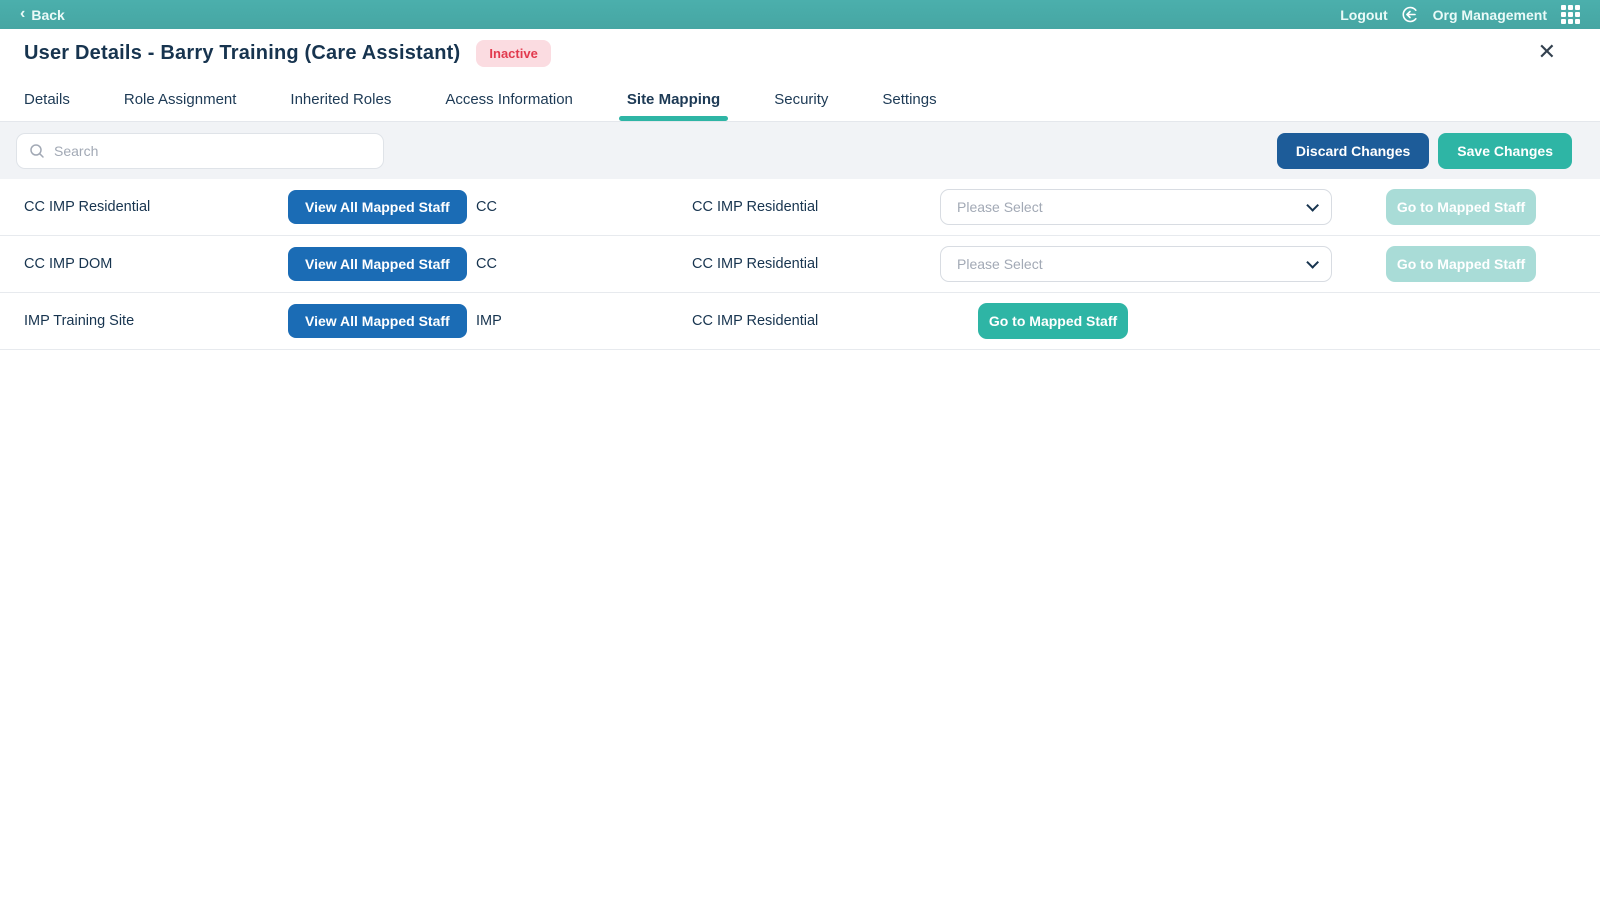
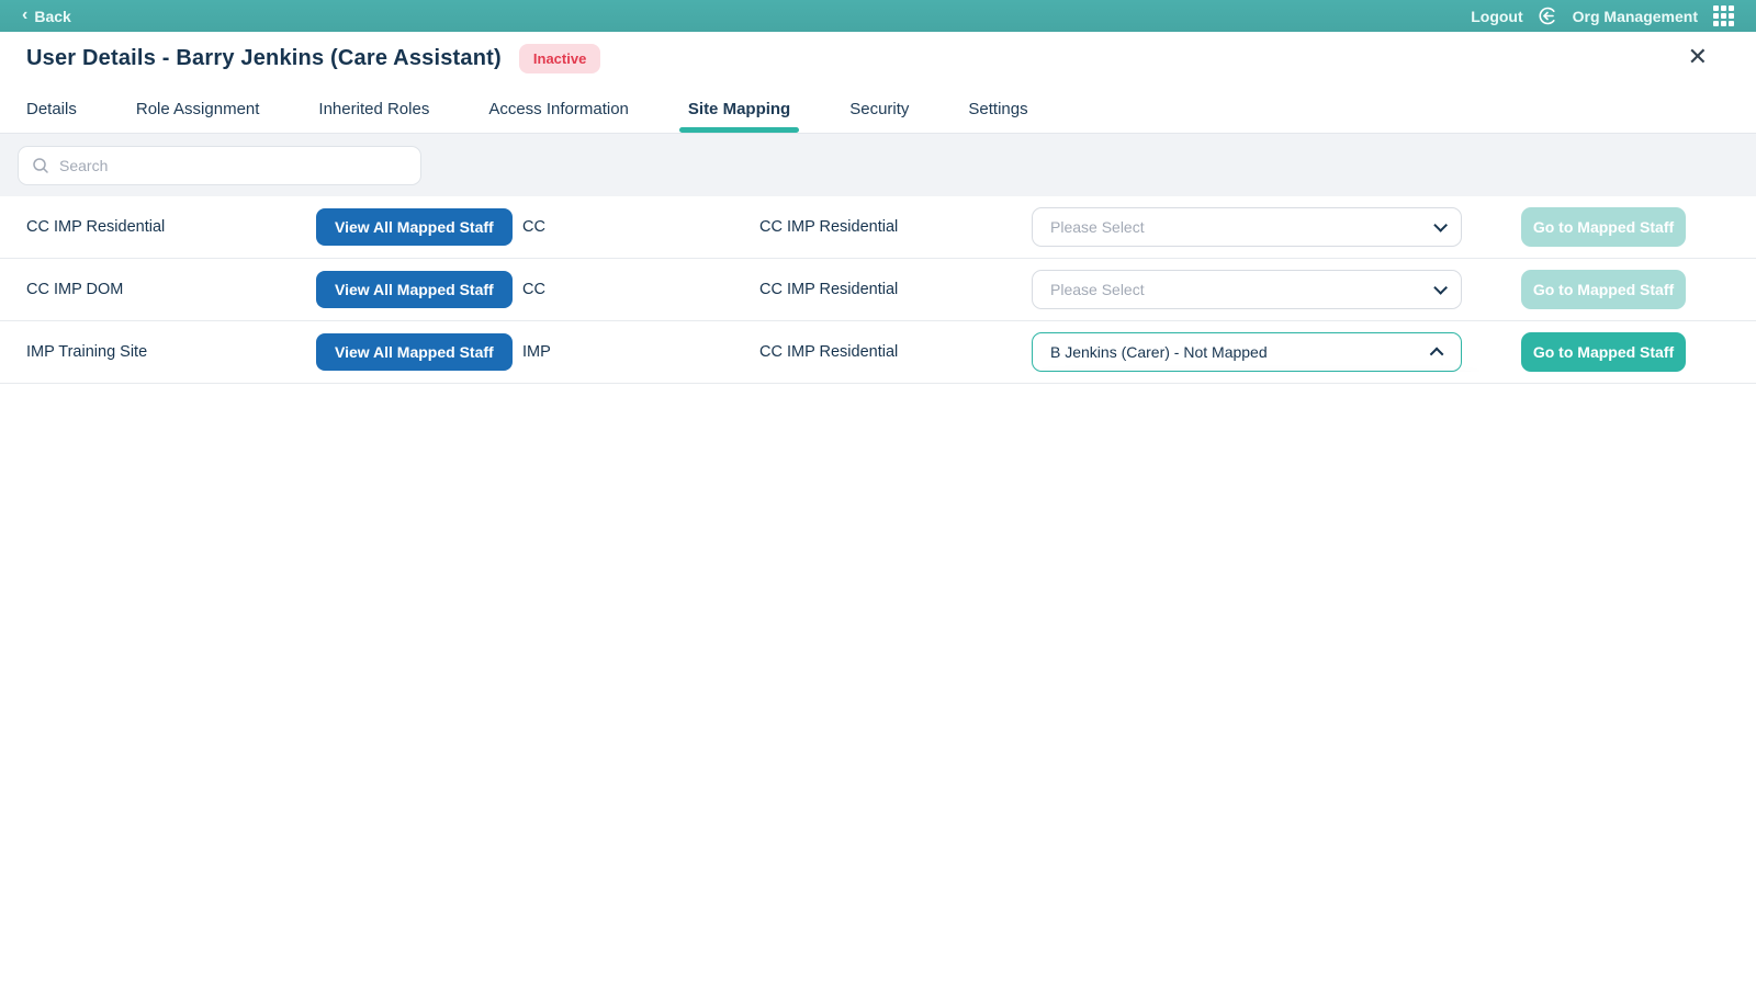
  ‹
  Back
  Logout
  Org Management
- User Details - Barry Training (Care Assistant)
+ User Details - Barry Jenkins (Care Assistant)
  Inactive
  ✕
  Details
  Role Assignment
  Inherited Roles
  Access Information
  Site Mapping
  Security
  Settings
  Search
- Discard Changes
- Save Changes
  CC IMP Residential
  View All Mapped Staff
  CC
  CC IMP Residential
  Please Select
  Go to Mapped Staff
  CC IMP DOM
  View All Mapped Staff
  CC
  CC IMP Residential
  Please Select
  Go to Mapped Staff
  IMP Training Site
  View All Mapped Staff
  IMP
  CC IMP Residential
+ B Jenkins (Carer) - Not Mapped
  Go to Mapped Staff
